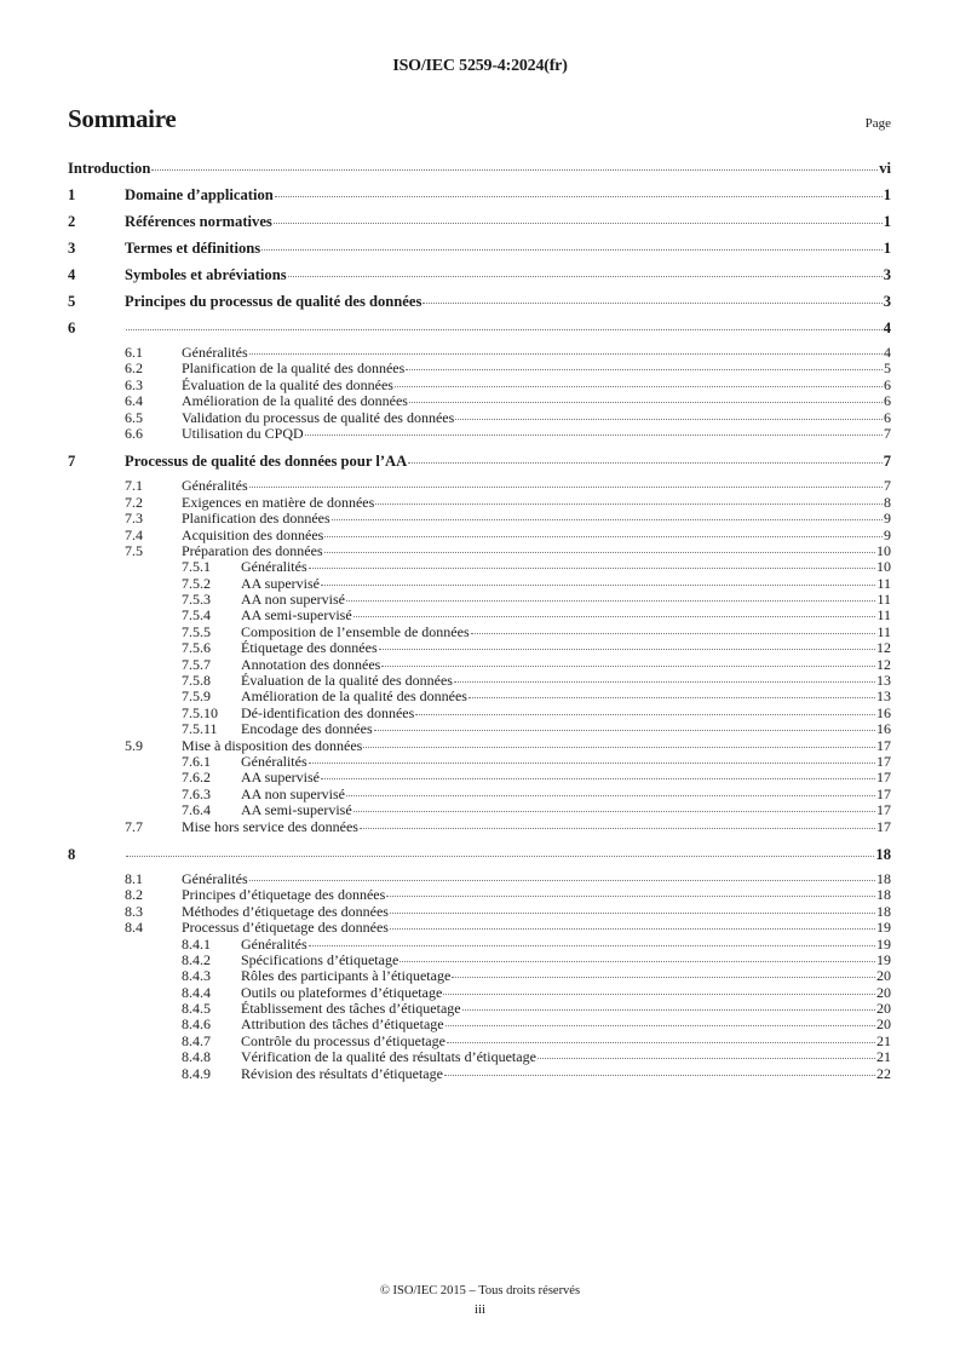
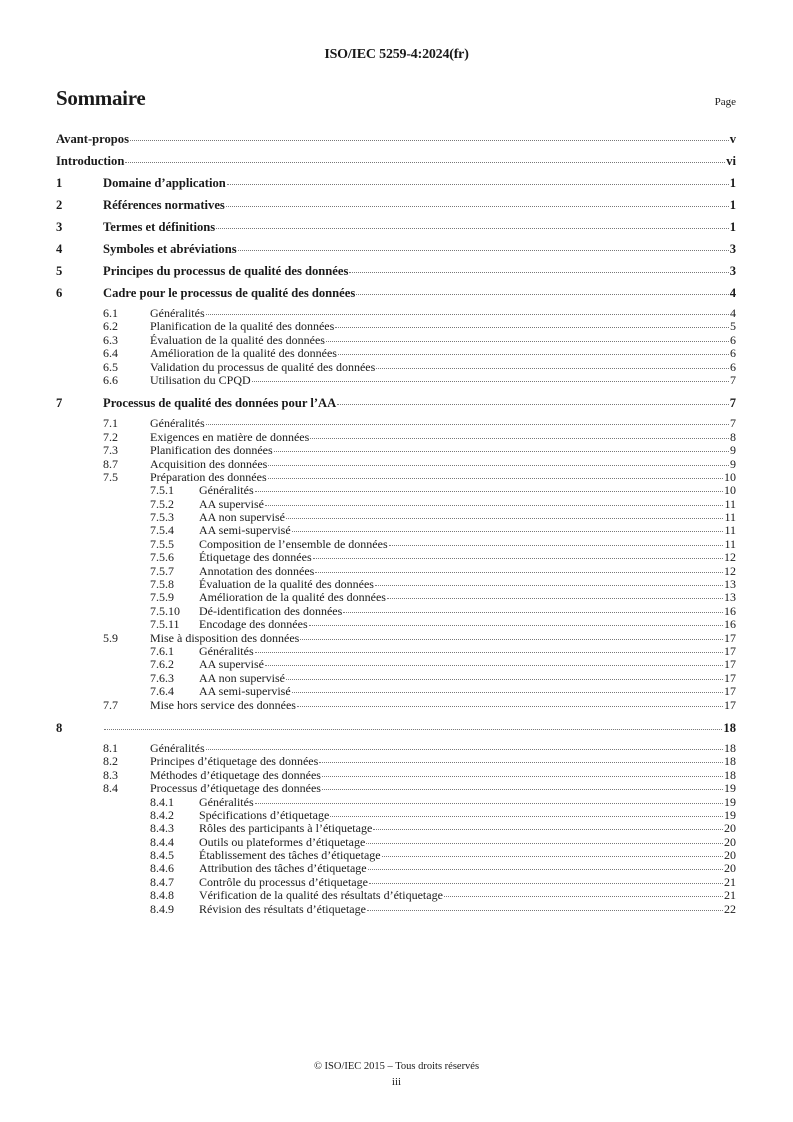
  ISO/IEC 5259-4:2024(fr)
  Sommaire
  Page
+ Avant-propos
+ v
  Introduction
  vi
  1
  Domaine d’application
  1
  2
  Références normatives
  1
  3
  Termes et définitions
  1
  4
  Symboles et abréviations
  3
  5
  Principes du processus de qualité des données
  3
  6
+ Cadre pour le processus de qualité des données
  4
  6.1
  Généralités
  4
  6.2
  Planification de la qualité des données
  5
  6.3
  Évaluation de la qualité des données
  6
  6.4
  Amélioration de la qualité des données
  6
  6.5
  Validation du processus de qualité des données
  6
  6.6
  Utilisation du CPQD
  7
  7
  Processus de qualité des données pour l’AA
  7
  7.1
  Généralités
  7
  7.2
  Exigences en matière de données
  8
  7.3
  Planification des données
  9
- 7.4
+ 8.7
  Acquisition des données
  9
  7.5
  Préparation des données
  10
  7.5.1
  Généralités
  10
  7.5.2
  AA supervisé
  11
  7.5.3
  AA non supervisé
  11
  7.5.4
  AA semi-supervisé
  11
  7.5.5
  Composition de l’ensemble de données
  11
  7.5.6
  Étiquetage des données
  12
  7.5.7
  Annotation des données
  12
  7.5.8
  Évaluation de la qualité des données
  13
  7.5.9
  Amélioration de la qualité des données
  13
  7.5.10
  Dé-identification des données
  16
  7.5.11
  Encodage des données
  16
  5.9
  Mise à disposition des données
  17
  7.6.1
  Généralités
  17
  7.6.2
  AA supervisé
  17
  7.6.3
  AA non supervisé
  17
  7.6.4
  AA semi-supervisé
  17
  7.7
  Mise hors service des données
  17
  8
  18
  8.1
  Généralités
  18
  8.2
  Principes d’étiquetage des données
  18
  8.3
  Méthodes d’étiquetage des données
  18
  8.4
  Processus d’étiquetage des données
  19
  8.4.1
  Généralités
  19
  8.4.2
  Spécifications d’étiquetage
  19
  8.4.3
  Rôles des participants à l’étiquetage
  20
  8.4.4
  Outils ou plateformes d’étiquetage
  20
  8.4.5
  Établissement des tâches d’étiquetage
  20
  8.4.6
  Attribution des tâches d’étiquetage
  20
  8.4.7
  Contrôle du processus d’étiquetage
  21
  8.4.8
  Vérification de la qualité des résultats d’étiquetage
  21
  8.4.9
  Révision des résultats d’étiquetage
  22
  © ISO/IEC 2015 – Tous droits réservés
  iii
